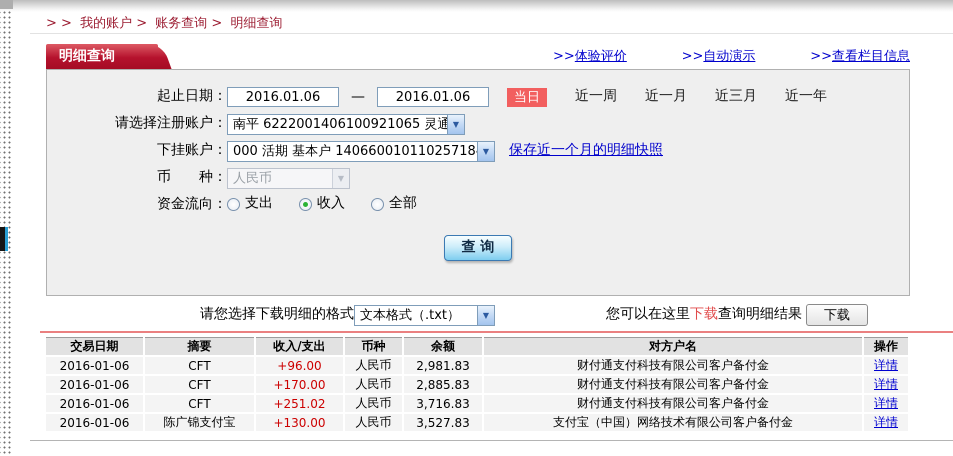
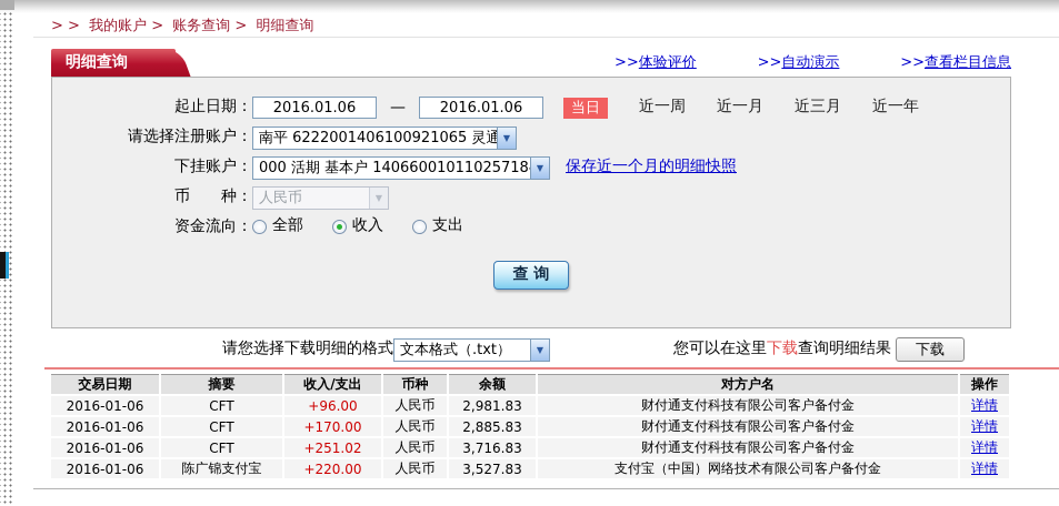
  > > 我的账户 > 账务查询 > 明细查询
  明细查询
  >>体验评价
  >>自动演示
  >>查看栏目信息
  起止日期：
  2016.01.06
  —
  2016.01.06
  当日
  近一周
  近一月
  近三月
  近一年
  请选择注册账户：
  南平 6222001406100921065 灵通
  ▼
  下挂账户：
  000 活期 基本户 14066001011025718
  ▼
  保存近一个月的明细快照
  币 种：
  人民币
  ▼
  资金流向：
- 支出
+ 全部
  收入
- 全部
+ 支出
  查 询
  请您选择下载明细的格式
  文本格式（.txt）
  ▼
  您可以在这里下载查询明细结果
  下载
  交易日期	摘要	收入/支出	币种	余额	对方户名	操作
  2016-01-06	CFT	+96.00	人民币	2,981.83	财付通支付科技有限公司客户备付金	详情
  2016-01-06	CFT	+170.00	人民币	2,885.83	财付通支付科技有限公司客户备付金	详情
  2016-01-06	CFT	+251.02	人民币	3,716.83	财付通支付科技有限公司客户备付金	详情
- 2016-01-06	陈广锦支付宝	+130.00	人民币	3,527.83	支付宝（中国）网络技术有限公司客户备付金	详情
+ 2016-01-06	陈广锦支付宝	+220.00	人民币	3,527.83	支付宝（中国）网络技术有限公司客户备付金	详情
